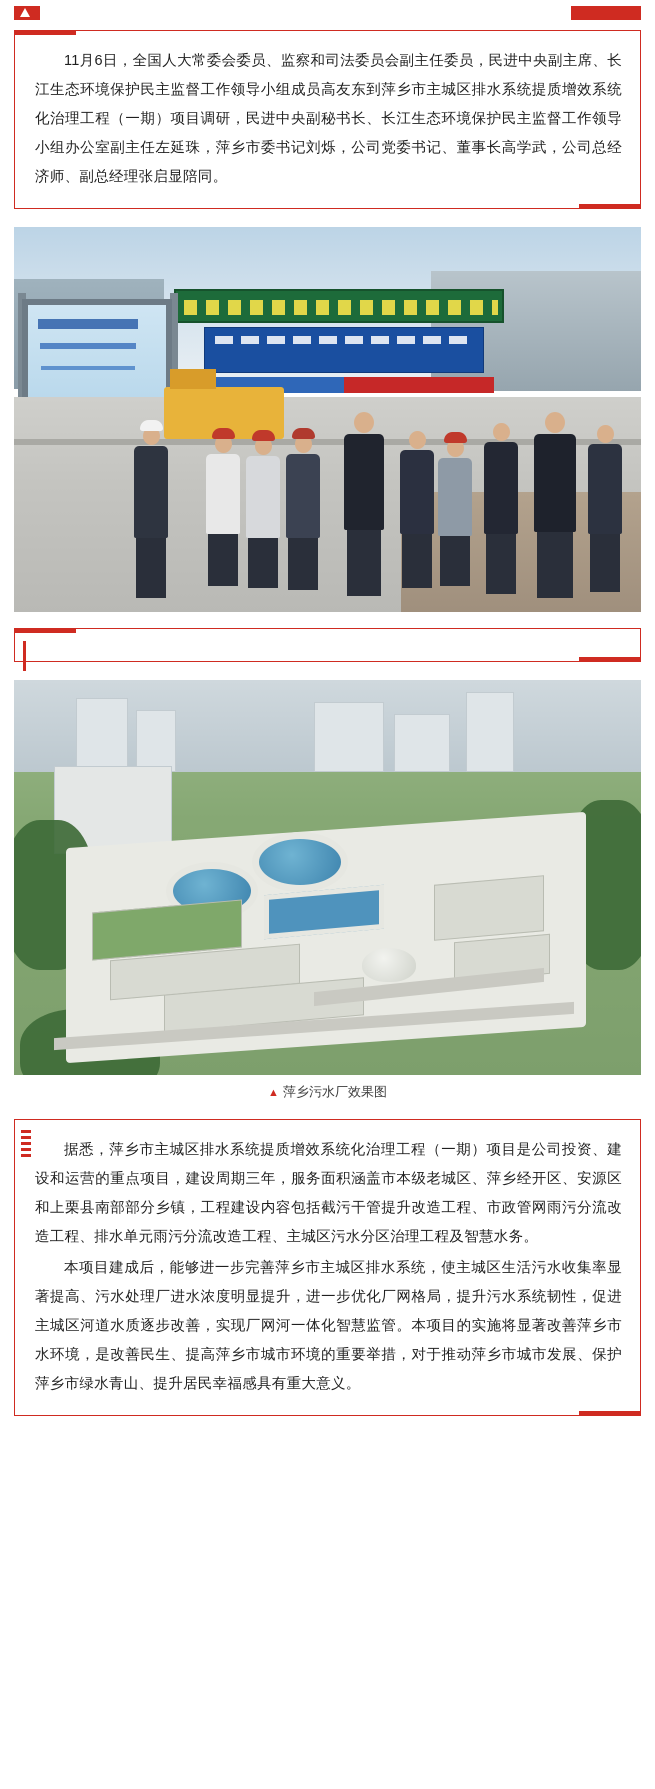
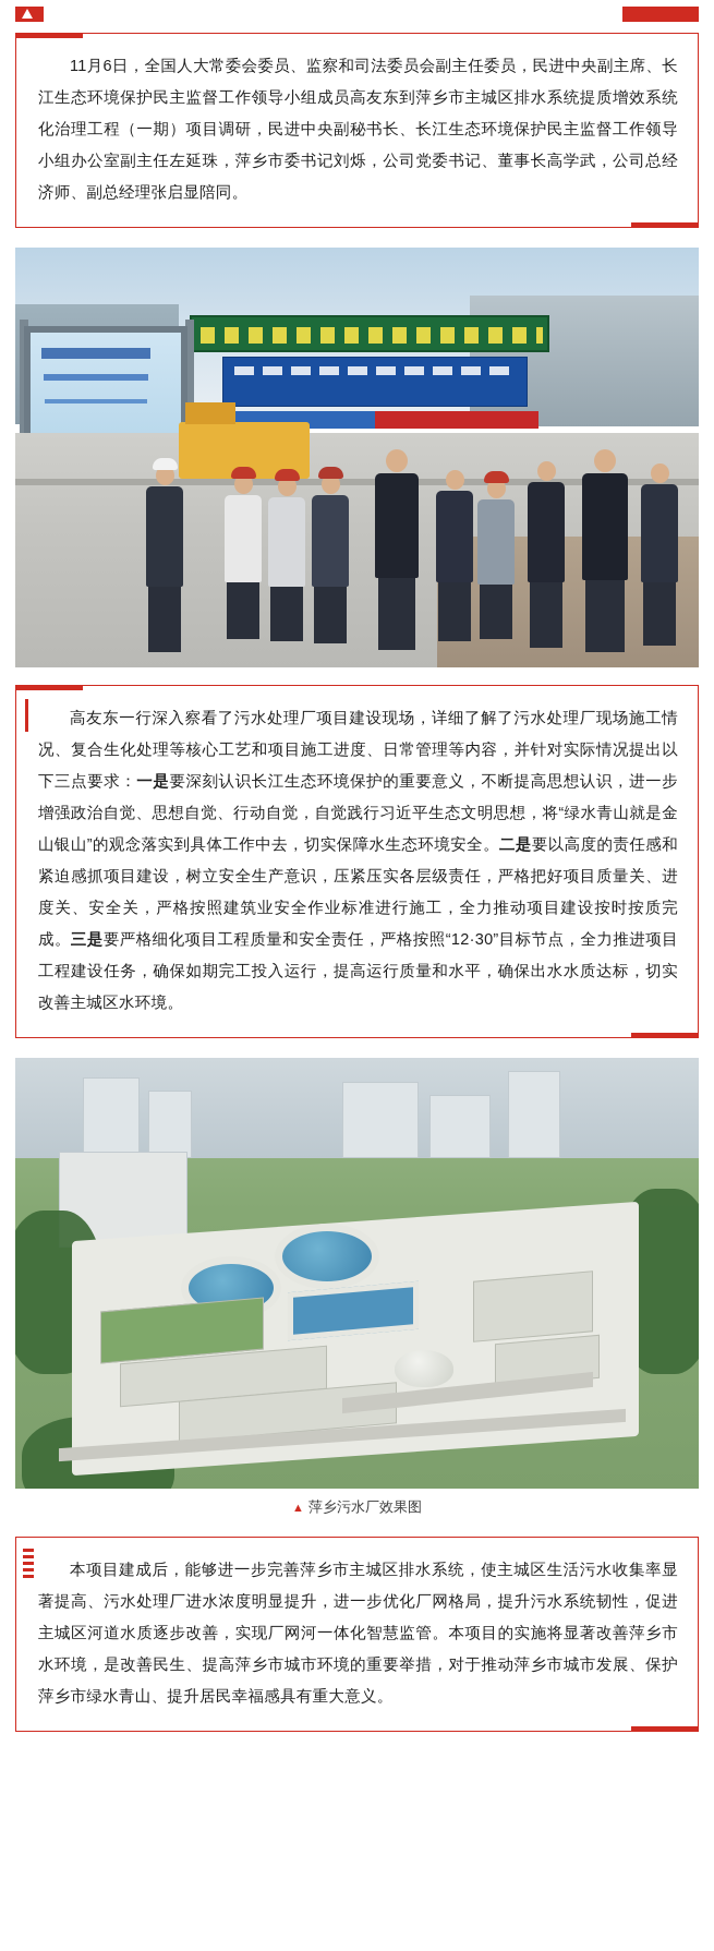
  11月6日，全国人大常委会委员、监察和司法委员会副主任委员，民进中央副主席、长江生态环境保护民主监督工作领导小组成员高友东到萍乡市主城区排水系统提质增效系统化治理工程（一期）项目调研，民进中央副秘书长、长江生态环境保护民主监督工作领导小组办公室副主任左延珠，萍乡市委书记刘烁，公司党委书记、董事长高学武，公司总经济师、副总经理张启显陪同。
+ 高友东一行深入察看了污水处理厂项目建设现场，详细了解了污水处理厂现场施工情况、复合生化处理等核心工艺和项目施工进度、日常管理等内容，并针对实际情况提出以下三点要求：一是要深刻认识长江生态环境保护的重要意义，不断提高思想认识，进一步增强政治自觉、思想自觉、行动自觉，自觉践行习近平生态文明思想，将“绿水青山就是金山银山”的观念落实到具体工作中去，切实保障水生态环境安全。二是要以高度的责任感和紧迫感抓项目建设，树立安全生产意识，压紧压实各层级责任，严格把好项目质量关、进度关、安全关，严格按照建筑业安全作业标准进行施工，全力推动项目建设按时按质完成。三是要严格细化项目工程质量和安全责任，严格按照“12·30”目标节点，全力推进项目工程建设任务，确保如期完工投入运行，提高运行质量和水平，确保出水水质达标，切实改善主城区水环境。
  ▲ 萍乡污水厂效果图
- 据悉，萍乡市主城区排水系统提质增效系统化治理工程（一期）项目是公司投资、建设和运营的重点项目，建设周期三年，服务面积涵盖市本级老城区、萍乡经开区、安源区和上栗县南部部分乡镇，工程建设内容包括截污干管提升改造工程、市政管网雨污分流改造工程、排水单元雨污分流改造工程、主城区污水分区治理工程及智慧水务。
  本项目建成后，能够进一步完善萍乡市主城区排水系统，使主城区生活污水收集率显著提高、污水处理厂进水浓度明显提升，进一步优化厂网格局，提升污水系统韧性，促进主城区河道水质逐步改善，实现厂网河一体化智慧监管。本项目的实施将显著改善萍乡市水环境，是改善民生、提高萍乡市城市环境的重要举措，对于推动萍乡市城市发展、保护萍乡市绿水青山、提升居民幸福感具有重大意义。
